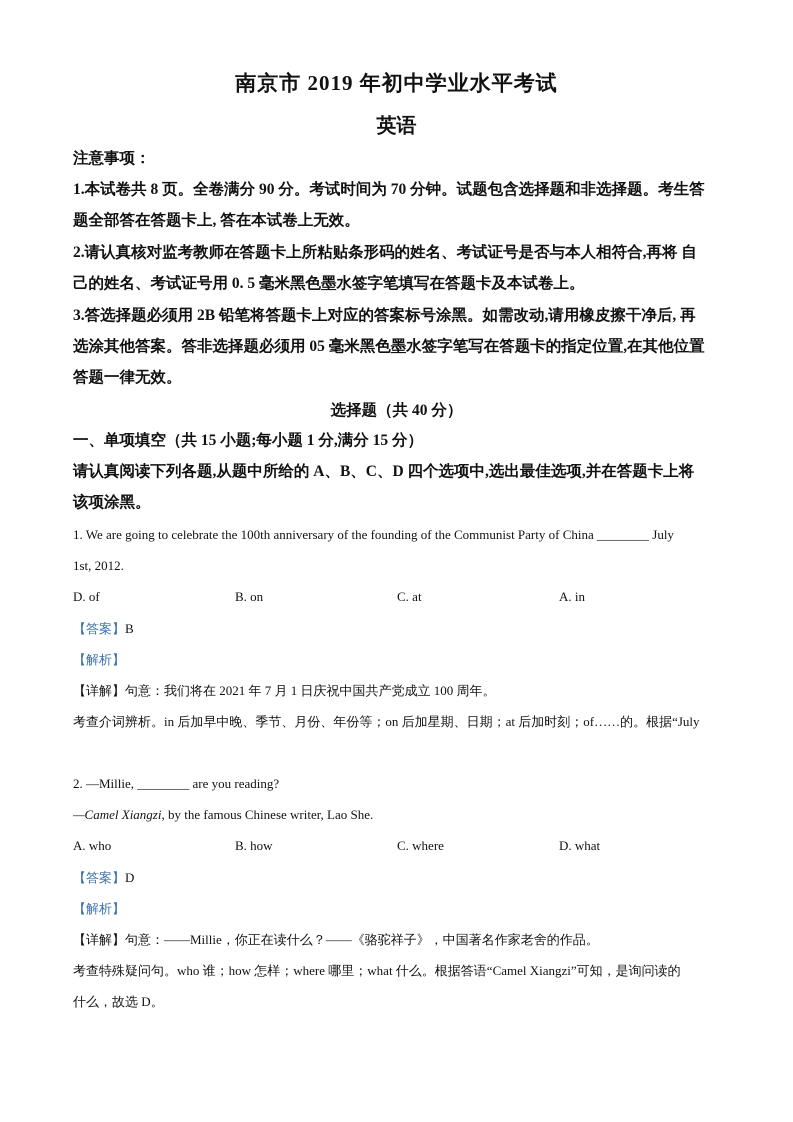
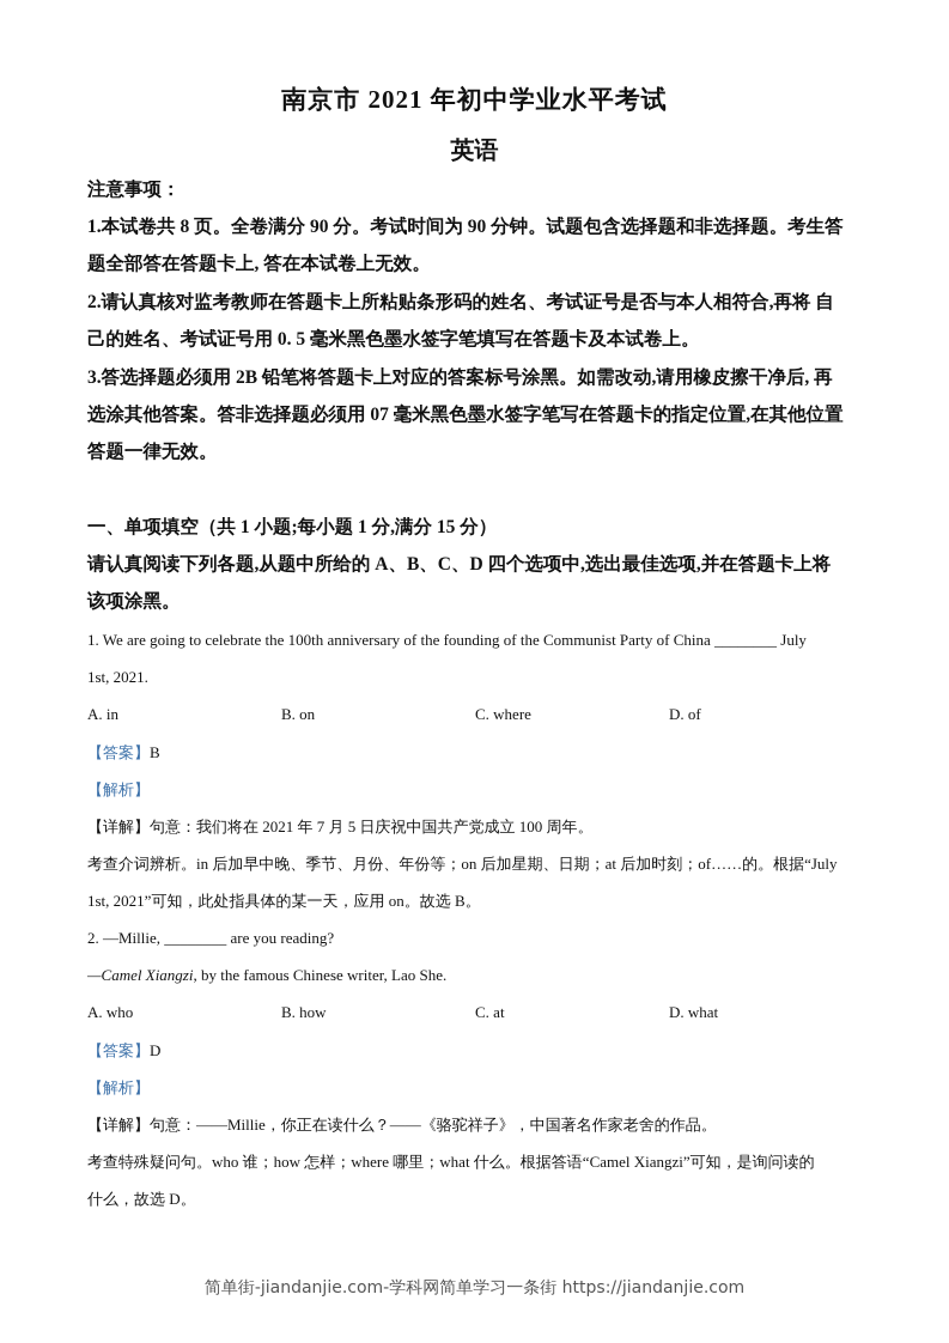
- 南京市 2019 年初中学业水平考试
+ 南京市 2021 年初中学业水平考试
  英语
  注意事项：
- 1.本试卷共 8 页。全卷满分 90 分。考试时间为 70 分钟。试题包含选择题和非选择题。考生答
+ 1.本试卷共 8 页。全卷满分 90 分。考试时间为 90 分钟。试题包含选择题和非选择题。考生答
  题全部答在答题卡上, 答在本试卷上无效。
  2.请认真核对监考教师在答题卡上所粘贴条形码的姓名、考试证号是否与本人相符合,再将 自
  己的姓名、考试证号用 0. 5 毫米黑色墨水签字笔填写在答题卡及本试卷上。
  3.答选择题必须用 2B 铅笔将答题卡上对应的答案标号涂黑。如需改动,请用橡皮擦干净后, 再
- 选涂其他答案。答非选择题必须用 05 毫米黑色墨水签字笔写在答题卡的指定位置,在其他位置
+ 选涂其他答案。答非选择题必须用 07 毫米黑色墨水签字笔写在答题卡的指定位置,在其他位置
  答题一律无效。
- 选择题（共 40 分）
- 一、单项填空（共 15 小题;每小题 1 分,满分 15 分）
+ 一、单项填空（共 1 小题;每小题 1 分,满分 15 分）
  请认真阅读下列各题,从题中所给的 A、B、C、D 四个选项中,选出最佳选项,并在答题卡上将
  该项涂黑。
  1. We are going to celebrate the 100th anniversary of the founding of the Communist Party of China ________ July
- 1st, 2012.
+ 1st, 2021.
- D. of
+ A. in
  B. on
- C. at
+ C. where
- A. in
+ D. of
  【答案】B
  【解析】
- 【详解】句意：我们将在 2021 年 7 月 1 日庆祝中国共产党成立 100 周年。
+ 【详解】句意：我们将在 2021 年 7 月 5 日庆祝中国共产党成立 100 周年。
  考查介词辨析。in 后加早中晚、季节、月份、年份等；on 后加星期、日期；at 后加时刻；of……的。根据“July
+ 1st, 2021”可知，此处指具体的某一天，应用 on。故选 B。
  2. —Millie, ________ are you reading?
  —Camel Xiangzi, by the famous Chinese writer, Lao She.
  A. who
  B. how
- C. where
+ C. at
  D. what
  【答案】D
  【解析】
  【详解】句意：——Millie，你正在读什么？——《骆驼祥子》，中国著名作家老舍的作品。
  考查特殊疑问句。who 谁；how 怎样；where 哪里；what 什么。根据答语“Camel Xiangzi”可知，是询问读的
  什么，故选 D。
+ 简单街-jiandanjie.com-学科网简单学习一条街 https://jiandanjie.com
